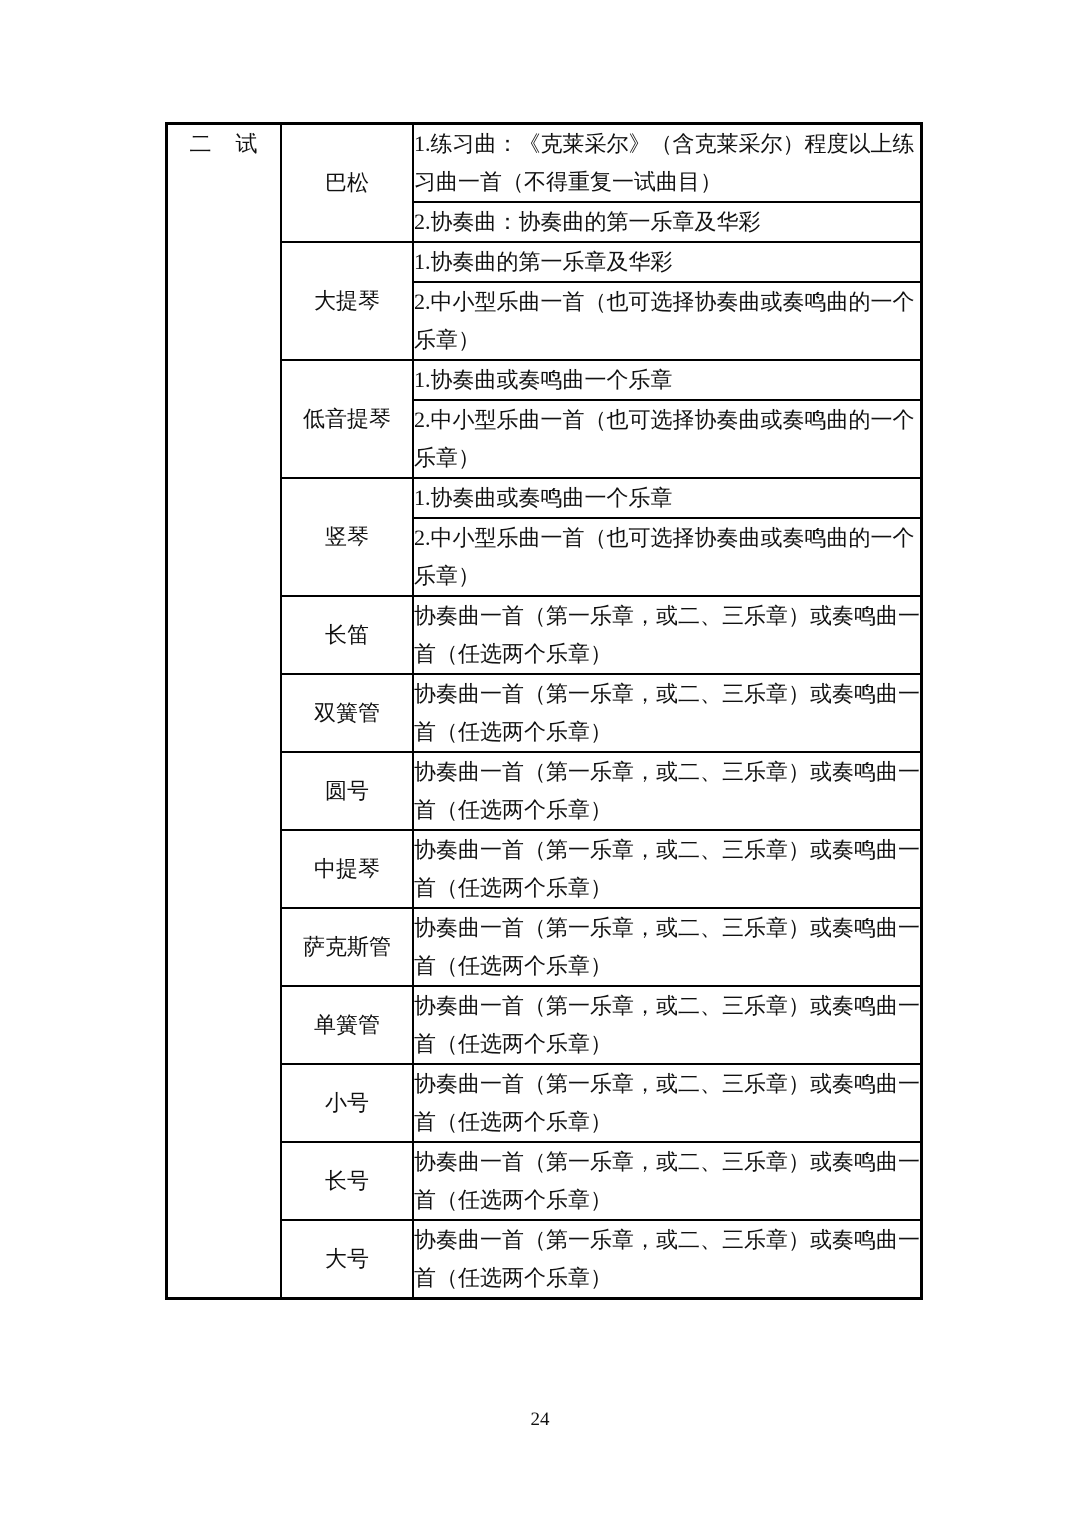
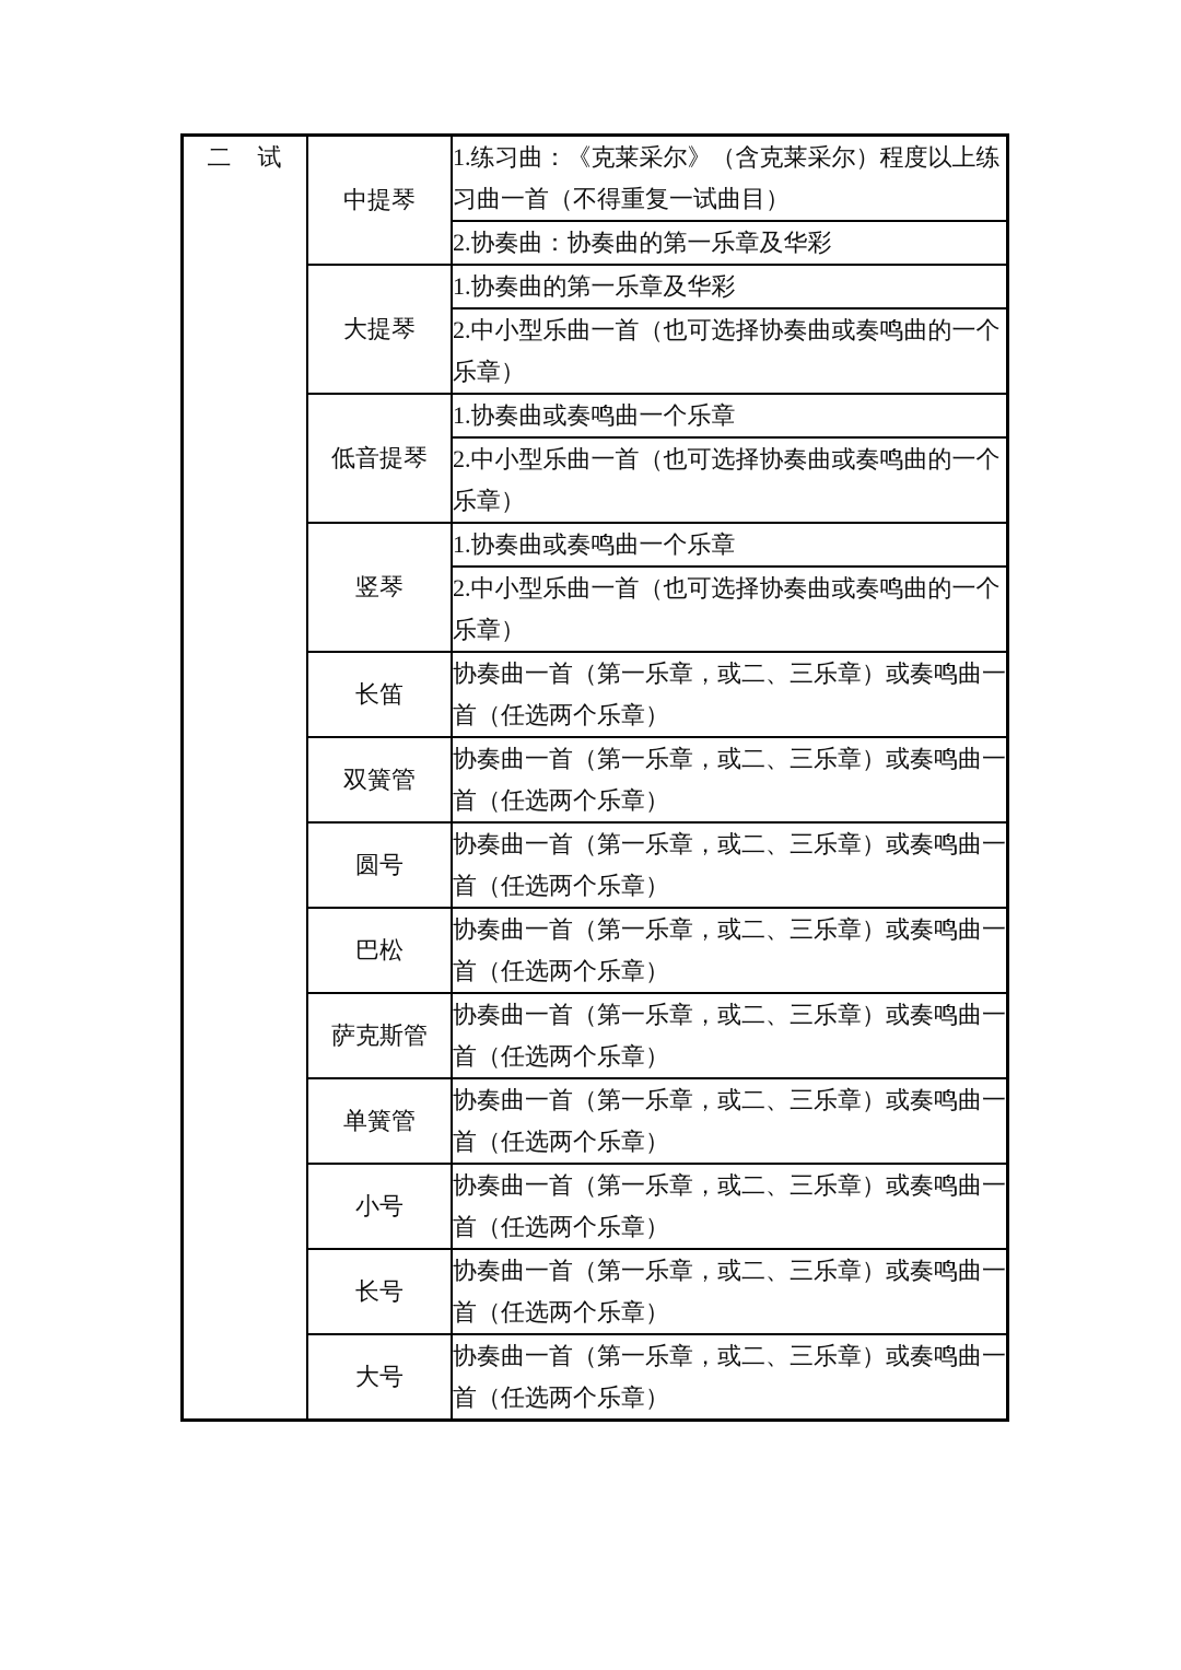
- 二 试	巴松	1.练习曲：《克莱采尔》（含克莱采尔）程度以上练习曲一首（不得重复一试曲目）
+ 二 试	中提琴	1.练习曲：《克莱采尔》（含克莱采尔）程度以上练习曲一首（不得重复一试曲目）
  2.协奏曲：协奏曲的第一乐章及华彩
  大提琴	1.协奏曲的第一乐章及华彩
  2.中小型乐曲一首（也可选择协奏曲或奏鸣曲的一个乐章）
  低音提琴	1.协奏曲或奏鸣曲一个乐章
  2.中小型乐曲一首（也可选择协奏曲或奏鸣曲的一个乐章）
  竖琴	1.协奏曲或奏鸣曲一个乐章
  2.中小型乐曲一首（也可选择协奏曲或奏鸣曲的一个乐章）
  长笛	协奏曲一首（第一乐章，或二、三乐章）或奏鸣曲一首（任选两个乐章）
  双簧管	协奏曲一首（第一乐章，或二、三乐章）或奏鸣曲一首（任选两个乐章）
  圆号	协奏曲一首（第一乐章，或二、三乐章）或奏鸣曲一首（任选两个乐章）
- 中提琴	协奏曲一首（第一乐章，或二、三乐章）或奏鸣曲一首（任选两个乐章）
+ 巴松	协奏曲一首（第一乐章，或二、三乐章）或奏鸣曲一首（任选两个乐章）
  萨克斯管	协奏曲一首（第一乐章，或二、三乐章）或奏鸣曲一首（任选两个乐章）
  单簧管	协奏曲一首（第一乐章，或二、三乐章）或奏鸣曲一首（任选两个乐章）
  小号	协奏曲一首（第一乐章，或二、三乐章）或奏鸣曲一首（任选两个乐章）
  长号	协奏曲一首（第一乐章，或二、三乐章）或奏鸣曲一首（任选两个乐章）
  大号	协奏曲一首（第一乐章，或二、三乐章）或奏鸣曲一首（任选两个乐章）
- 24
